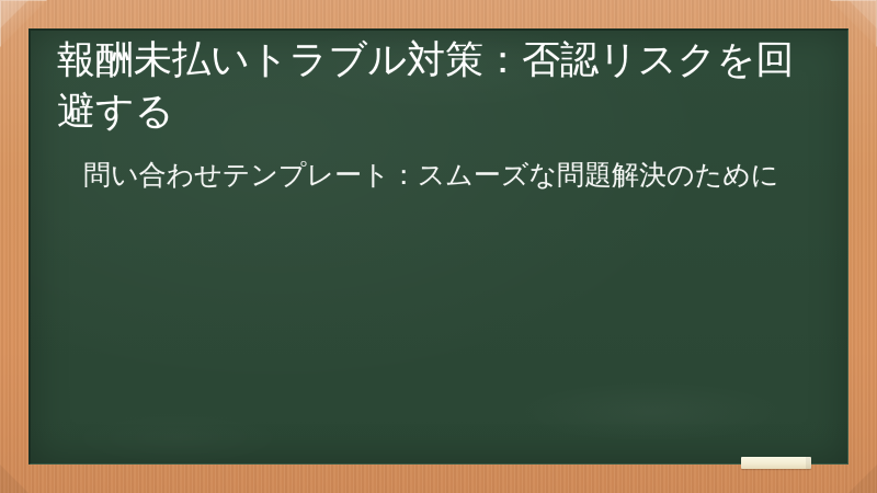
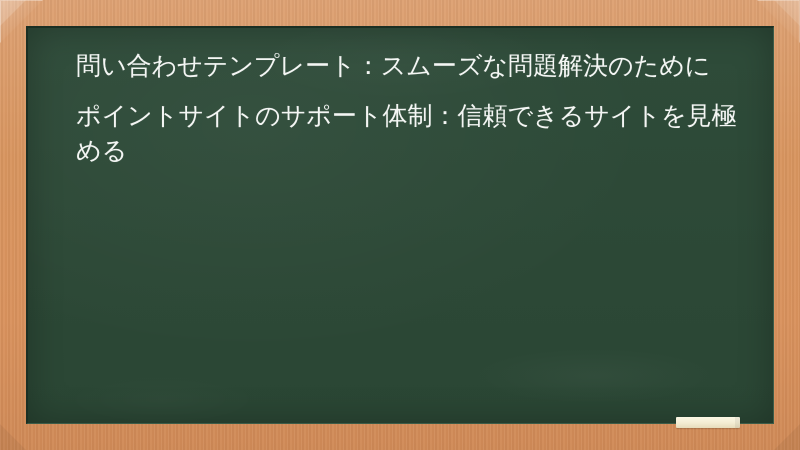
- 報酬未払いトラブル対策：否認リスクを回避する
  問い合わせテンプレート：スムーズな問題解決のために
+ ポイントサイトのサポート体制：信頼できるサイトを見極める
